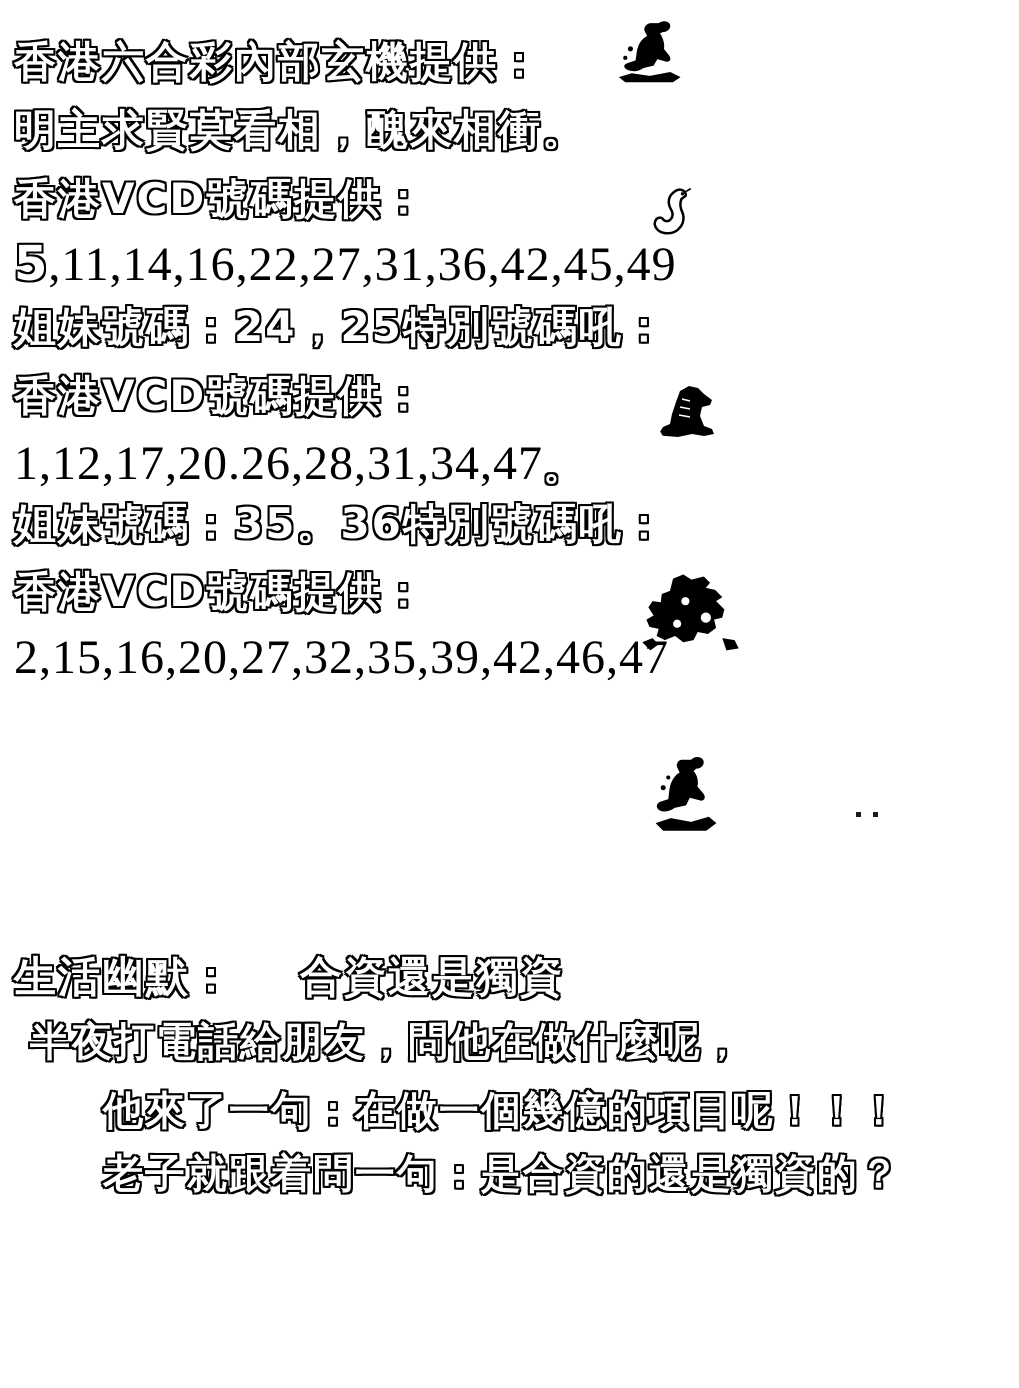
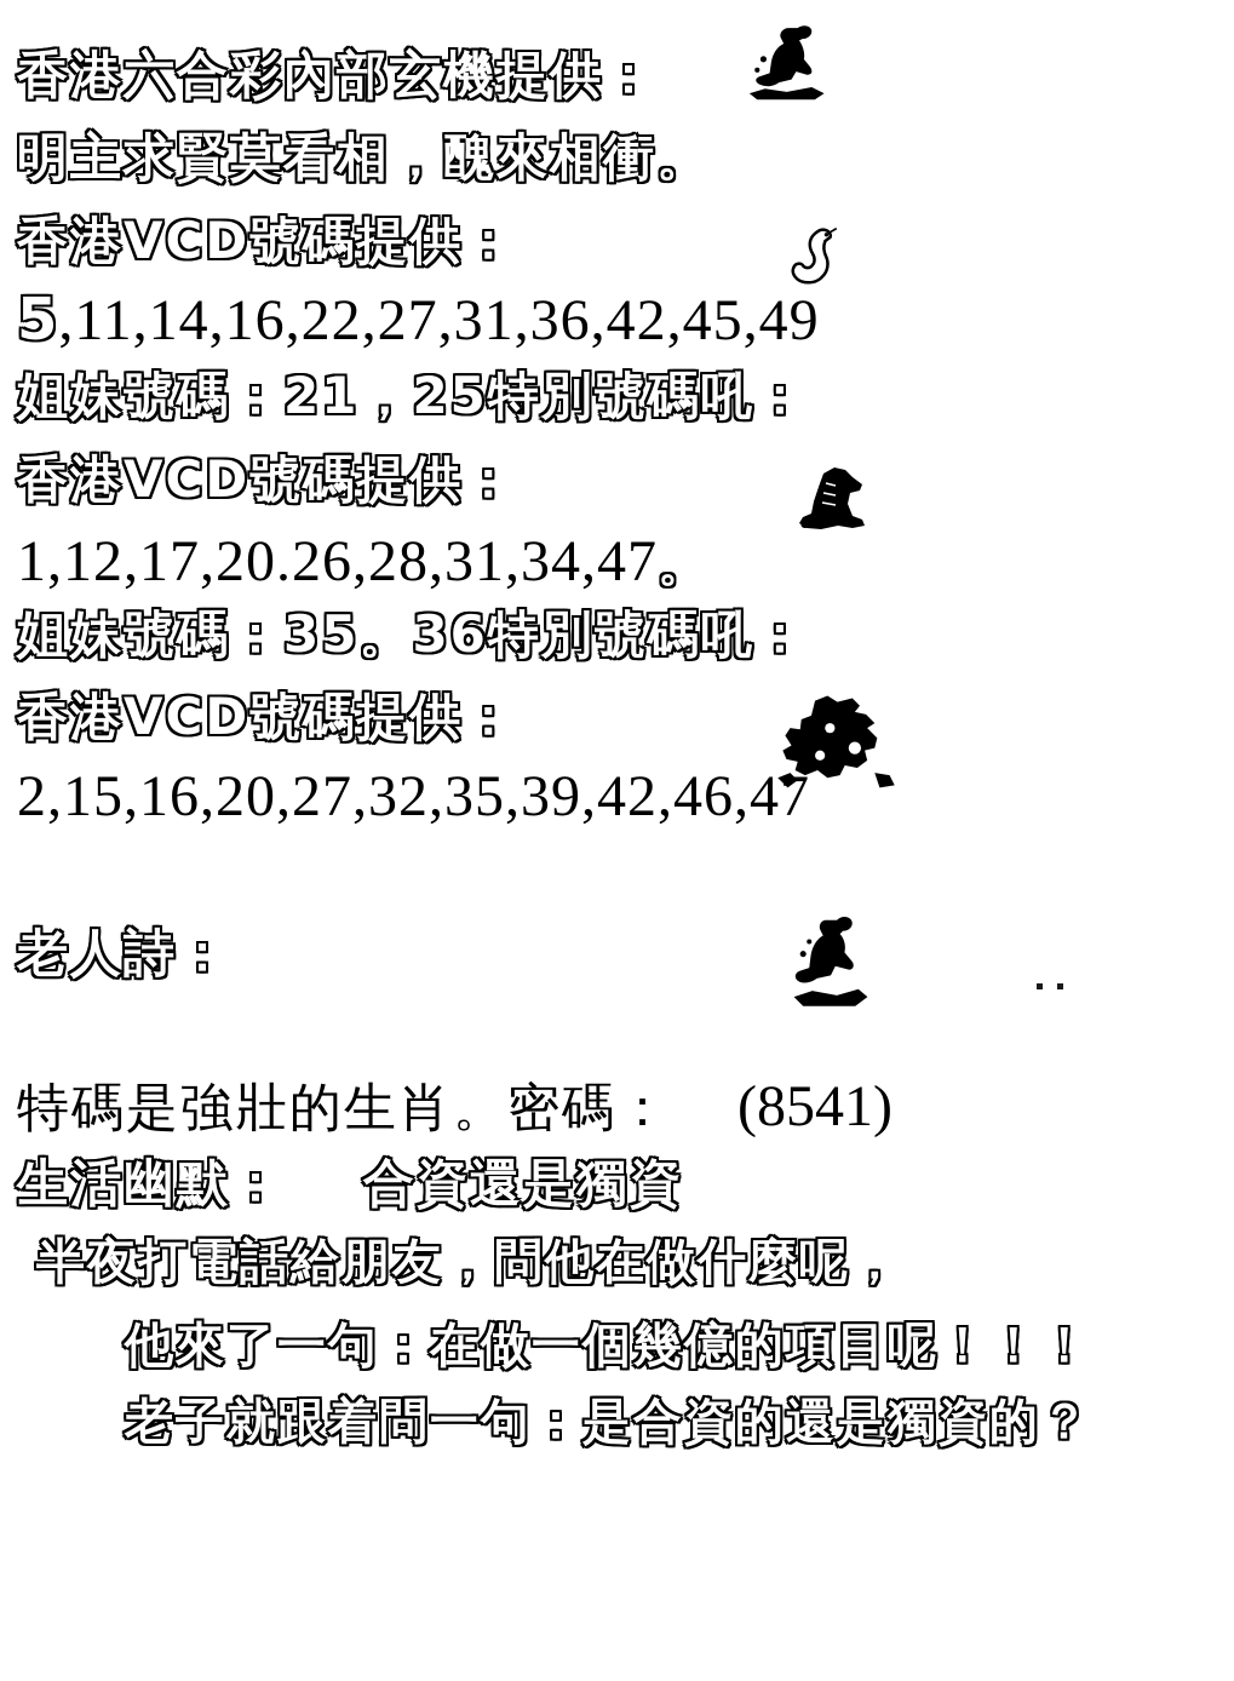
  香港六合彩內部玄機提供：
  明主求賢莫看相，醜來相衝。
  香港VCD號碼提供：
  5,11,14,16,22,27,31,36,42,45,49
- 姐妹號碼：24，25特別號碼吼：
+ 姐妹號碼：21，25特別號碼吼：
  香港VCD號碼提供：
  1,12,17,20.26,28,31,34,47。
  姐妹號碼：35。36特別號碼吼：
  香港VCD號碼提供：
  2,15,16,20,27,32,35,39,42,46,47
+ 老人詩：
+ 特碼是強壯的生肖。密碼： (8541)
  生活幽默：
  合資還是獨資
  半夜打電話給朋友，問他在做什麼呢，
  他來了一句：在做一個幾億的項目呢！！！
  老子就跟着問一句：是合資的還是獨資的？
